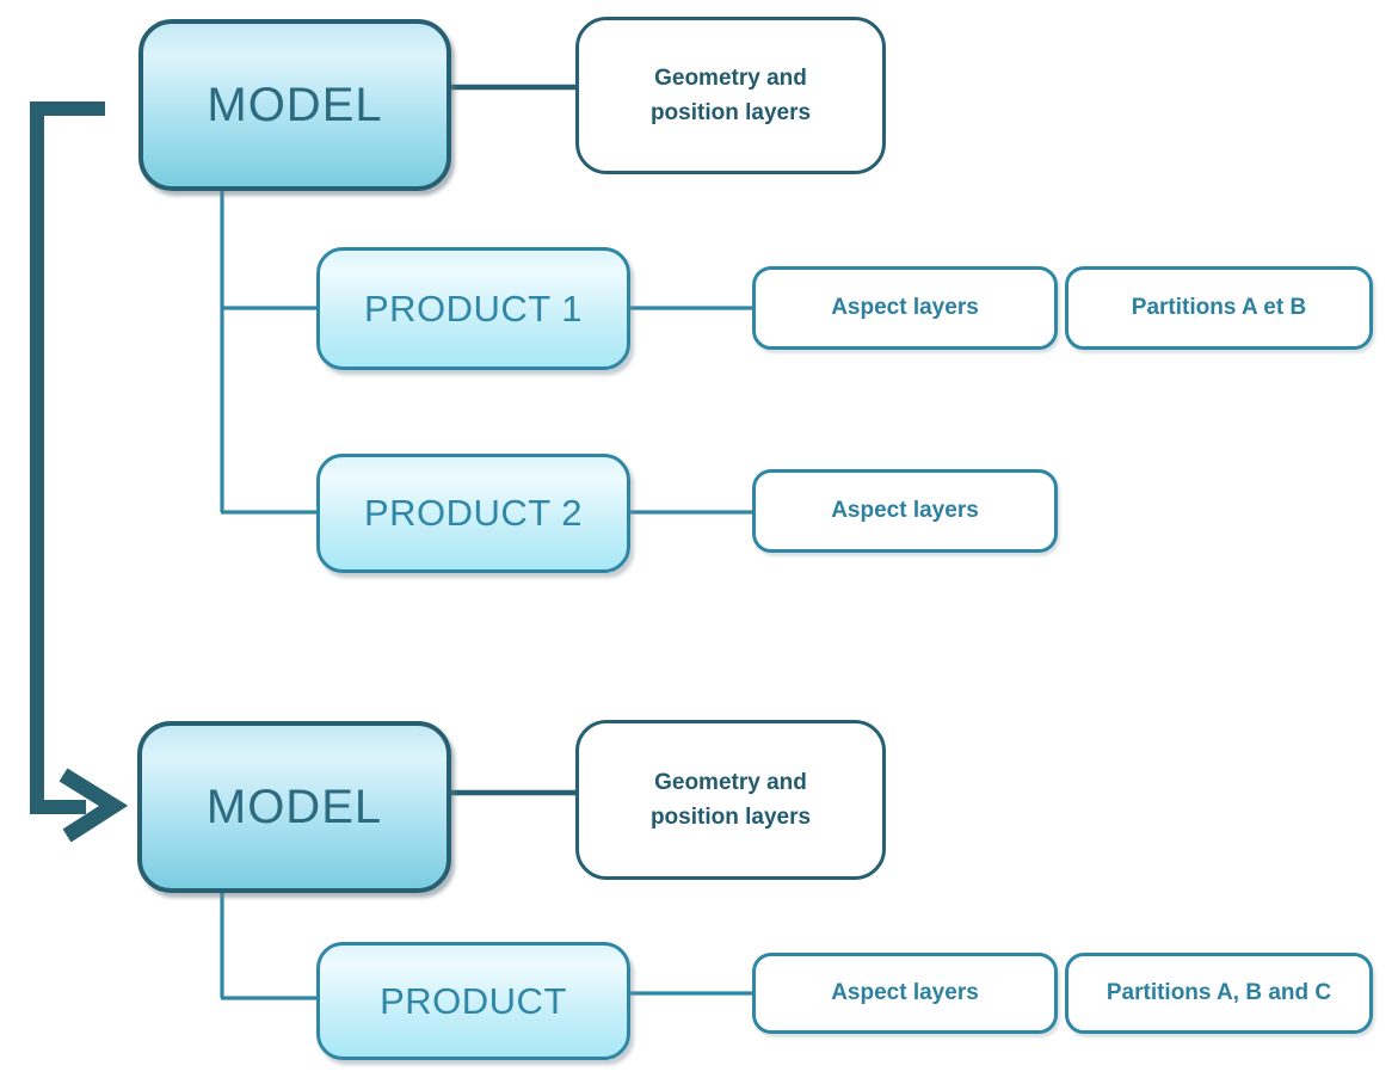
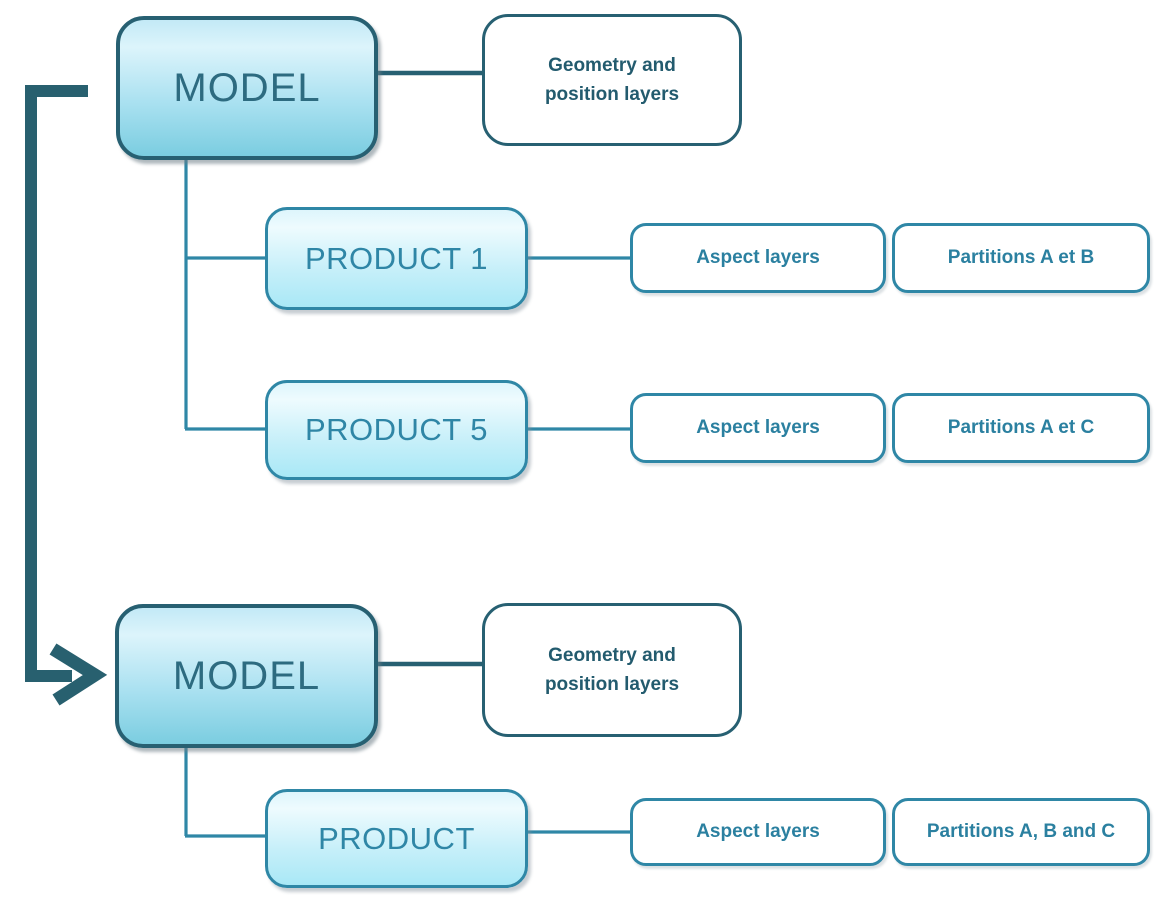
  MODEL
  Geometry and
  position layers
  PRODUCT 1
  Aspect layers
  Partitions A et B
- PRODUCT 2
+ PRODUCT 5
  Aspect layers
+ Partitions A et C
  MODEL
  Geometry and
  position layers
  PRODUCT
  Aspect layers
  Partitions A, B and C
